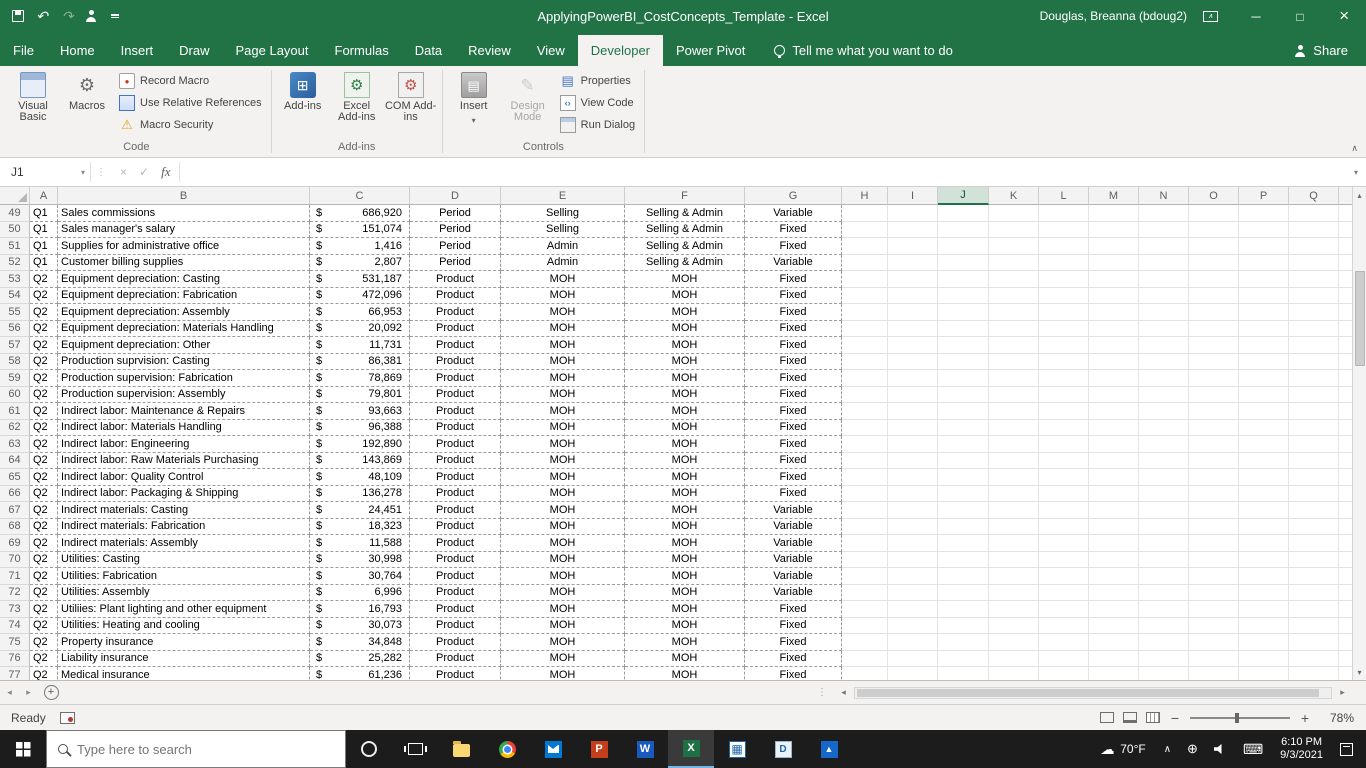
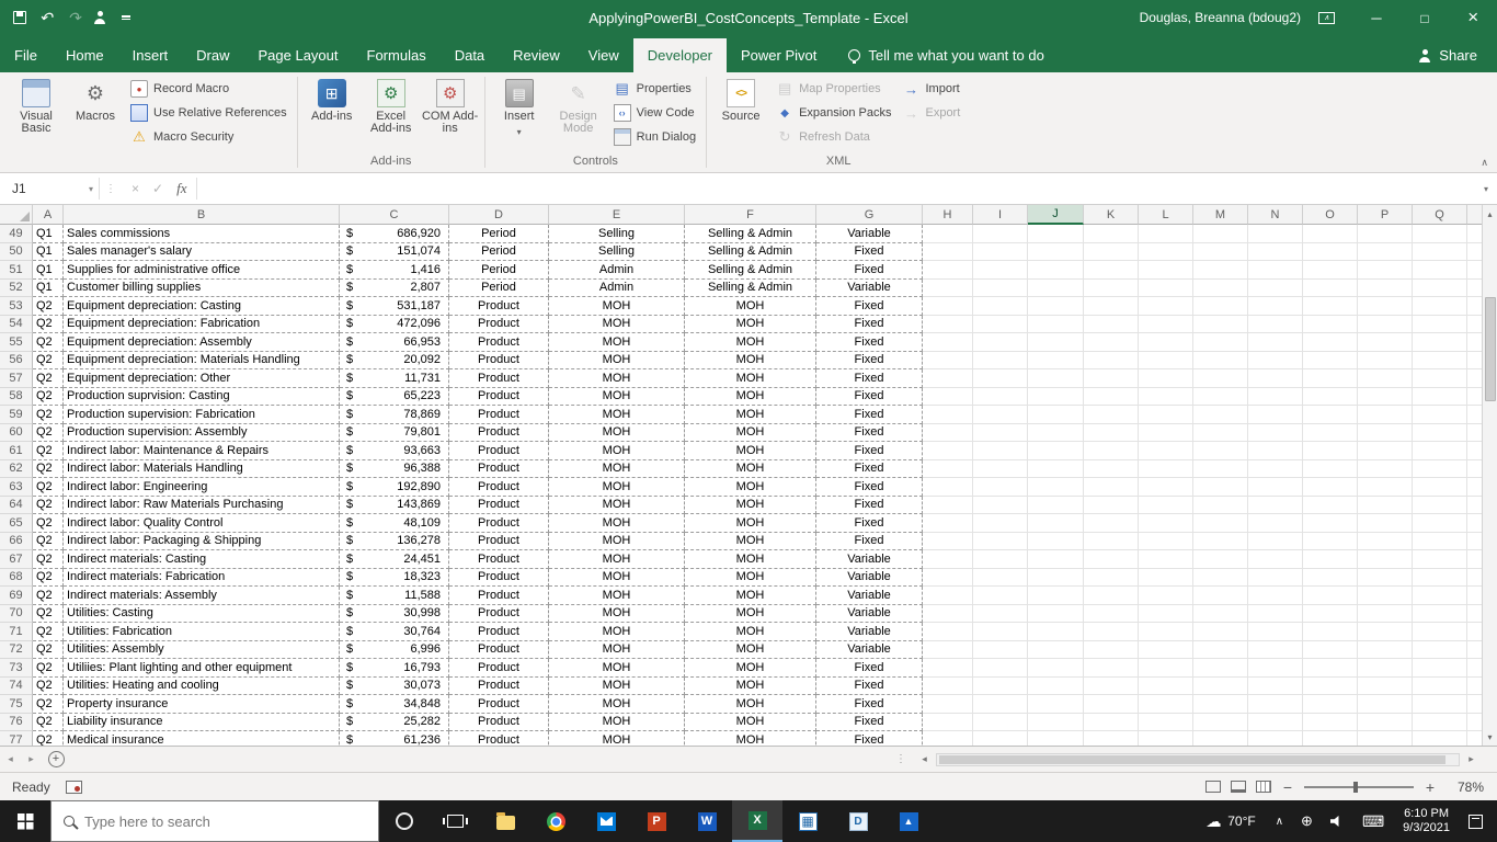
  ApplyingPowerBI_CostConcepts_Template - Excel
  Douglas, Breanna (bdoug2)
  File
  Home
  Insert
  Draw
  Page Layout
  Formulas
  Data
  Review
  View
  Developer
  Power Pivot
  Tell me what you want to do
  Share
  Visual Basic
  Macros
  Record Macro
  Use Relative References
  Macro Security
- Code
  Add-ins
  Excel Add-ins
  COM Add-ins
  Add-ins
  Insert
  Design Mode
  Properties
  View Code
  Run Dialog
  Controls
+ Source
+ Map Properties
+ Expansion Packs
+ Refresh Data
+ Import
+ Export
+ XML
  J1
  fx
  A
  B
  C
  D
  E
  F
  G
  H
  I
  J
  K
  L
  M
  N
  O
  P
  Q
  49
  Q1
  Sales commissions
  $
  686,920
  Period
  Selling
  Selling & Admin
  Variable
  50
  Q1
  Sales manager's salary
  $
  151,074
  Period
  Selling
  Selling & Admin
  Fixed
  51
  Q1
  Supplies for administrative office
  $
  1,416
  Period
  Admin
  Selling & Admin
  Fixed
  52
  Q1
  Customer billing supplies
  $
  2,807
  Period
  Admin
  Selling & Admin
  Variable
  53
  Q2
  Equipment depreciation: Casting
  $
  531,187
  Product
  MOH
  MOH
  Fixed
  54
  Q2
  Equipment depreciation: Fabrication
  $
  472,096
  Product
  MOH
  MOH
  Fixed
  55
  Q2
  Equipment depreciation: Assembly
  $
  66,953
  Product
  MOH
  MOH
  Fixed
  56
  Q2
  Equipment depreciation: Materials Handling
  $
  20,092
  Product
  MOH
  MOH
  Fixed
  57
  Q2
  Equipment depreciation: Other
  $
  11,731
  Product
  MOH
  MOH
  Fixed
  58
  Q2
  Production suprvision: Casting
  $
- 86,381
+ 65,223
  Product
  MOH
  MOH
  Fixed
  59
  Q2
  Production supervision: Fabrication
  $
  78,869
  Product
  MOH
  MOH
  Fixed
  60
  Q2
  Production supervision: Assembly
  $
  79,801
  Product
  MOH
  MOH
  Fixed
  61
  Q2
  Indirect labor: Maintenance & Repairs
  $
  93,663
  Product
  MOH
  MOH
  Fixed
  62
  Q2
  Indirect labor: Materials Handling
  $
  96,388
  Product
  MOH
  MOH
  Fixed
  63
  Q2
  Indirect labor: Engineering
  $
  192,890
  Product
  MOH
  MOH
  Fixed
  64
  Q2
  Indirect labor: Raw Materials Purchasing
  $
  143,869
  Product
  MOH
  MOH
  Fixed
  65
  Q2
  Indirect labor: Quality Control
  $
  48,109
  Product
  MOH
  MOH
  Fixed
  66
  Q2
  Indirect labor: Packaging & Shipping
  $
  136,278
  Product
  MOH
  MOH
  Fixed
  67
  Q2
  Indirect materials: Casting
  $
  24,451
  Product
  MOH
  MOH
  Variable
  68
  Q2
  Indirect materials: Fabrication
  $
  18,323
  Product
  MOH
  MOH
  Variable
  69
  Q2
  Indirect materials: Assembly
  $
  11,588
  Product
  MOH
  MOH
  Variable
  70
  Q2
  Utilities: Casting
  $
  30,998
  Product
  MOH
  MOH
  Variable
  71
  Q2
  Utilities: Fabrication
  $
  30,764
  Product
  MOH
  MOH
  Variable
  72
  Q2
  Utilities: Assembly
  $
  6,996
  Product
  MOH
  MOH
  Variable
  73
  Q2
  Utiliies: Plant lighting and other equipment
  $
  16,793
  Product
  MOH
  MOH
  Fixed
  74
  Q2
  Utilities: Heating and cooling
  $
  30,073
  Product
  MOH
  MOH
  Fixed
  75
  Q2
  Property insurance
  $
  34,848
  Product
  MOH
  MOH
  Fixed
  76
  Q2
  Liability insurance
  $
  25,282
  Product
  MOH
  MOH
  Fixed
  77
  Q2
  Medical insurance
  $
  61,236
  Product
  MOH
  MOH
  Fixed
  +
  Ready
  78%
  Type here to search
  P
  W
  X
  70°F
  6:10 PM
  9/3/2021
